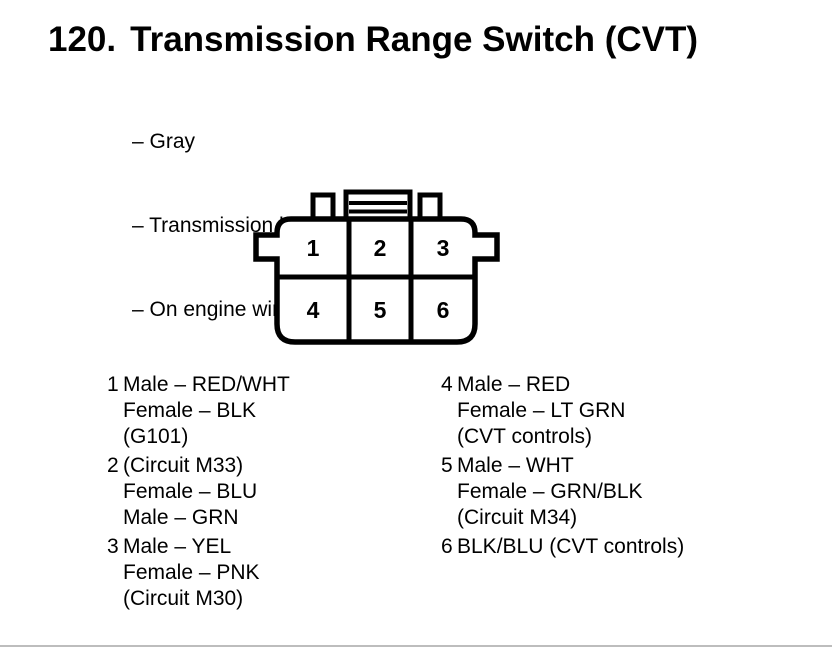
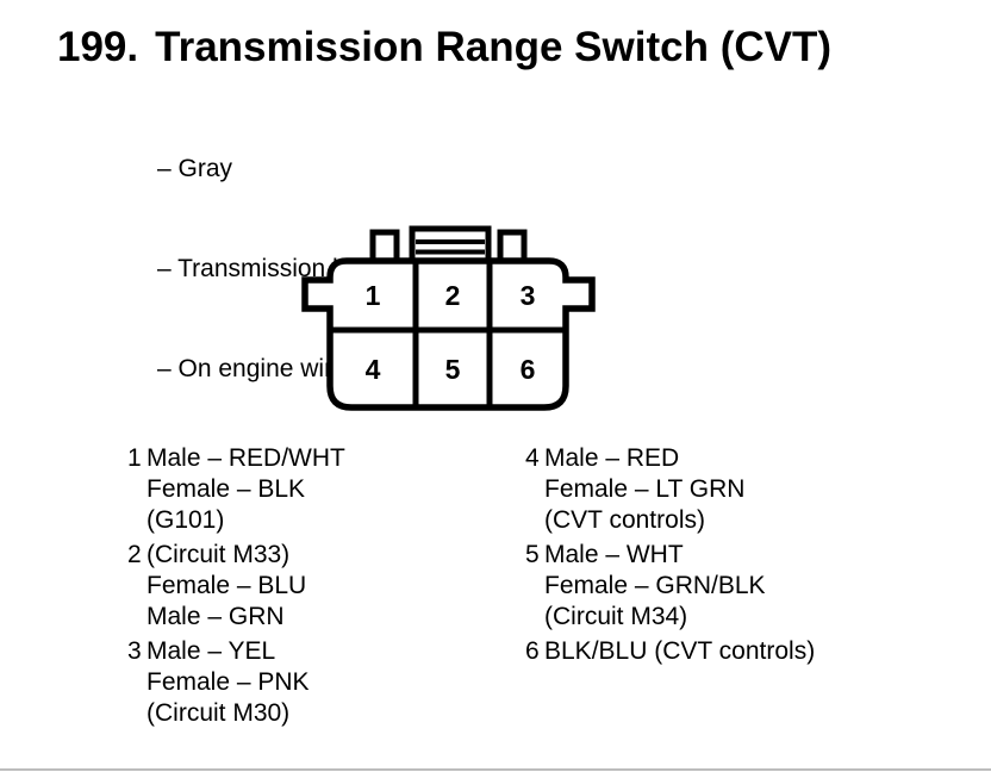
- 120.
+ 199.
  Transmission Range Switch (CVT)
  – Gray
  1
  2
  3
  4
  5
  6
  1
  Male – RED/WHT
  Female – BLK
  (G101)
  2
  (Circuit M33)
  Female – BLU
  Male – GRN
  3
  Male – YEL
  Female – PNK
  (Circuit M30)
  4
  Male – RED
  Female – LT GRN
  (CVT controls)
  5
  Male – WHT
  Female – GRN/BLK
  (Circuit M34)
  6
  BLK/BLU (CVT controls)
